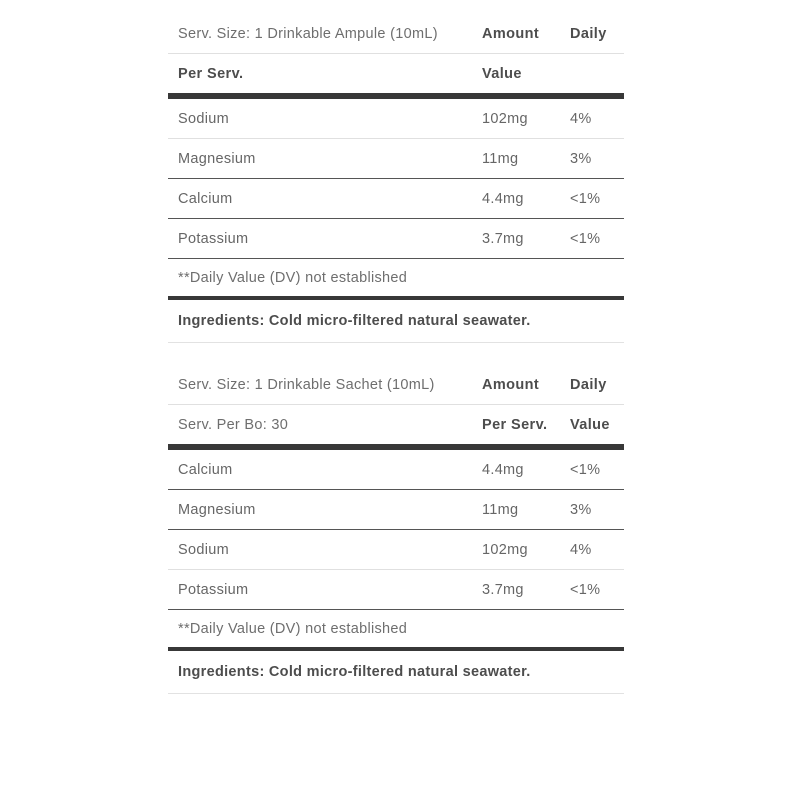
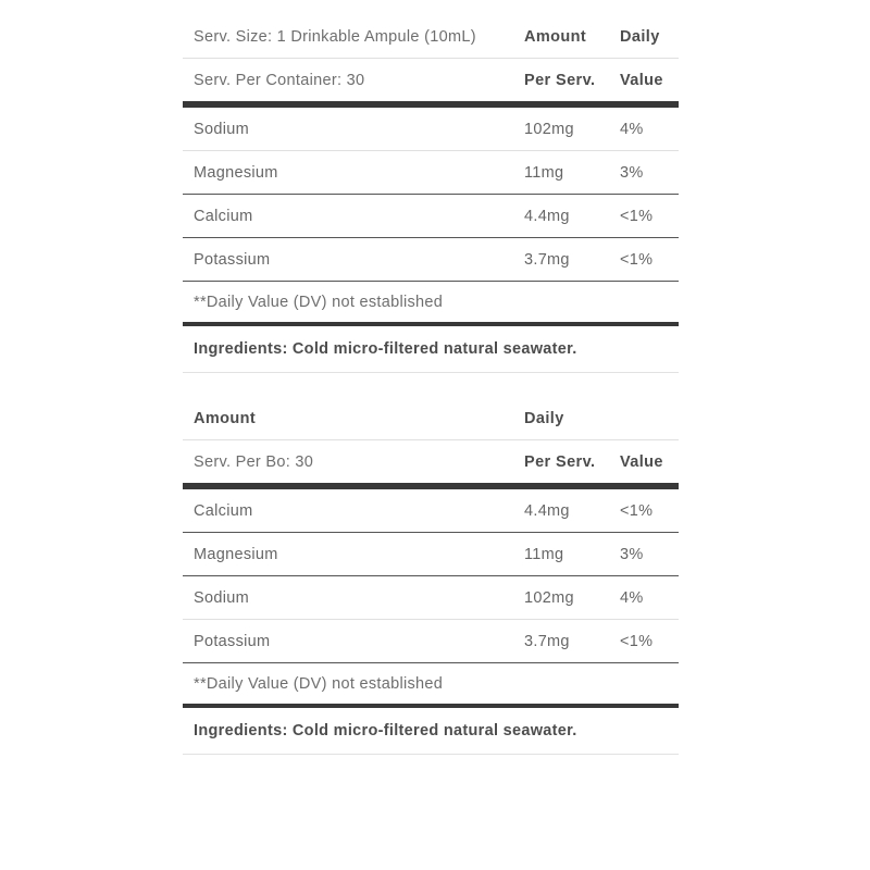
  Serv. Size: 1 Drinkable Ampule (10mL)
  Amount
  Daily
+ Serv. Per Container: 30
  Per Serv.
  Value
  Sodium
  102mg
  4%
  Magnesium
  11mg
  3%
  Calcium
  4.4mg
  <1%
  Potassium
  3.7mg
  <1%
  **Daily Value (DV) not established
  Ingredients: Cold micro-filtered natural seawater.
- Serv. Size: 1 Drinkable Sachet (10mL)
  Amount
  Daily
  Serv. Per Bo: 30
  Per Serv.
  Value
  Calcium
  4.4mg
  <1%
  Magnesium
  11mg
  3%
  Sodium
  102mg
  4%
  Potassium
  3.7mg
  <1%
  **Daily Value (DV) not established
  Ingredients: Cold micro-filtered natural seawater.
